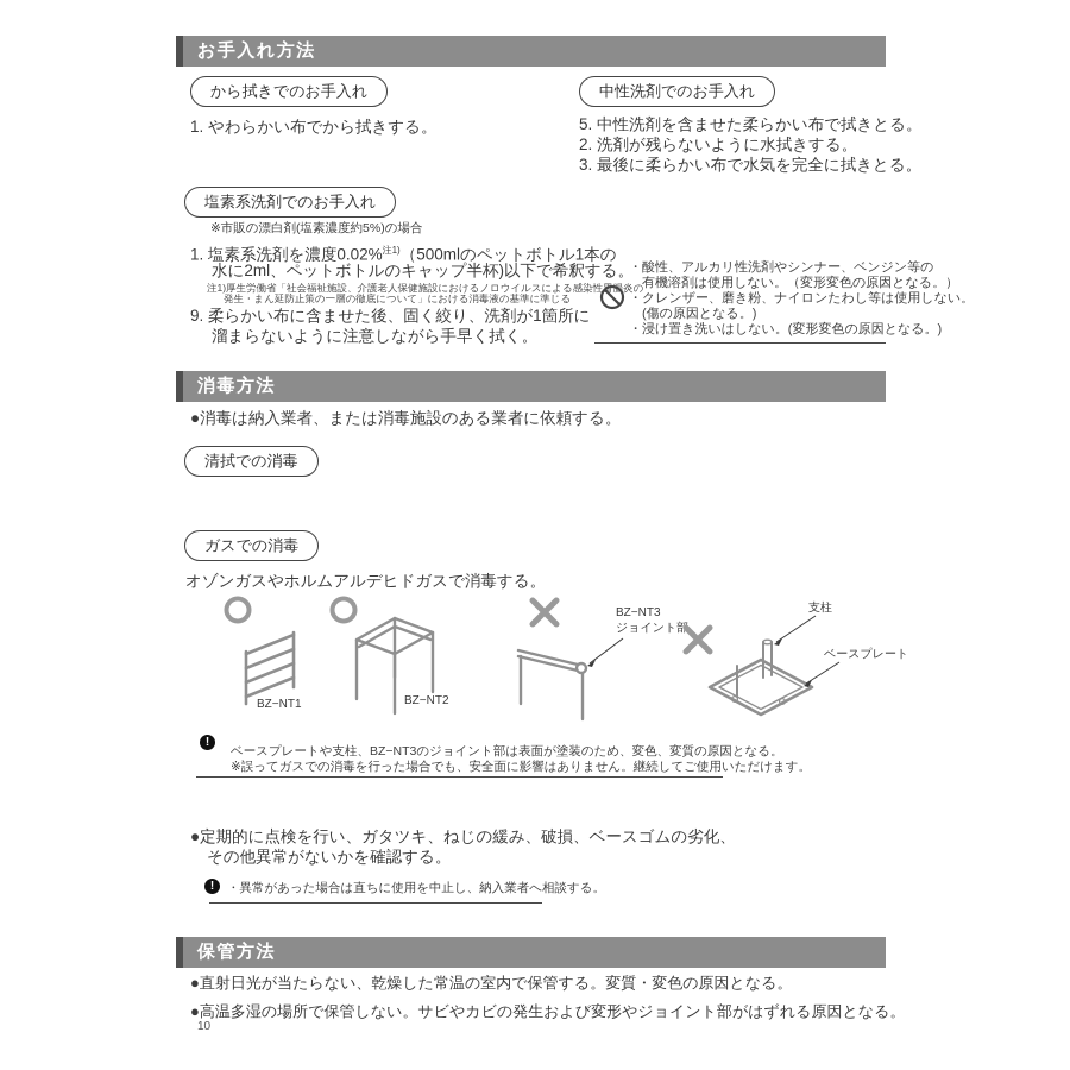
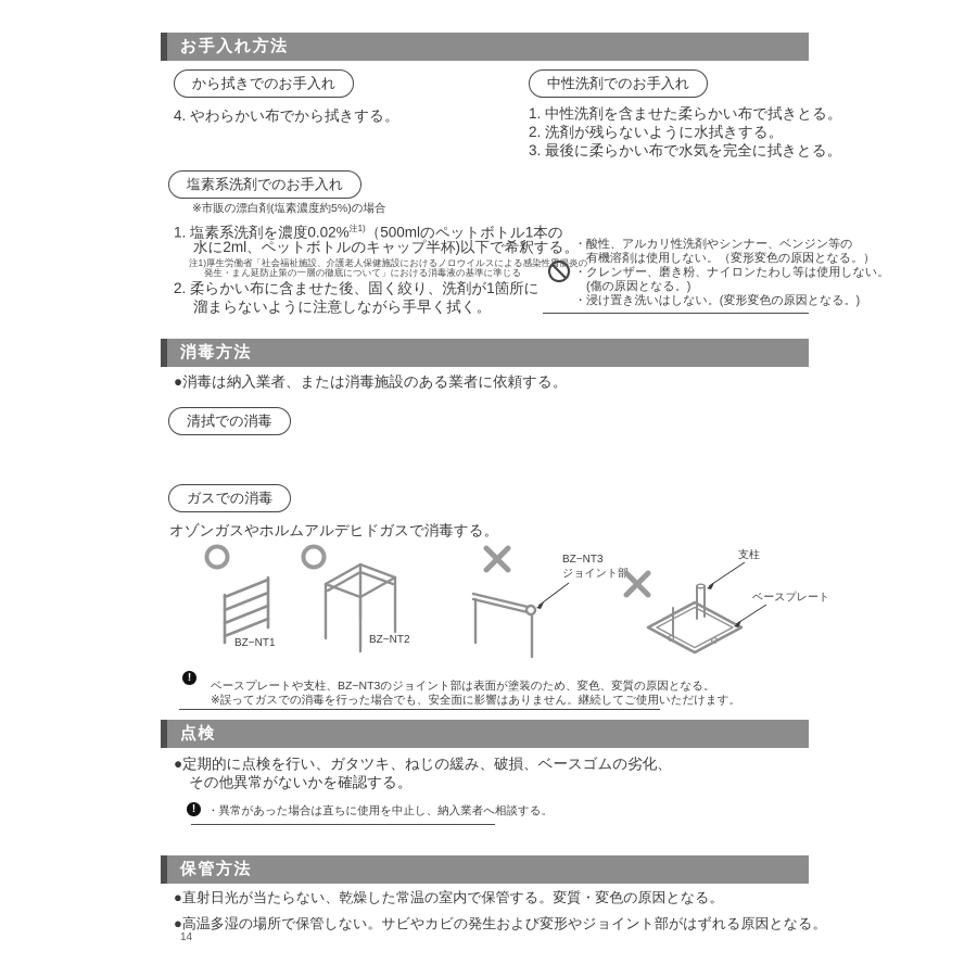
  お手入れ方法
  から拭きでのお手入れ
- 1. やわらかい布でから拭きする。
+ 4. やわらかい布でから拭きする。
  中性洗剤でのお手入れ
- 5. 中性洗剤を含ませた柔らかい布で拭きとる。
+ 1. 中性洗剤を含ませた柔らかい布で拭きとる。
  2. 洗剤が残らないように水拭きする。
  3. 最後に柔らかい布で水気を完全に拭きとる。
  塩素系洗剤でのお手入れ
  ※市販の漂白剤(塩素濃度約5%)の場合
  1. 塩素系洗剤を濃度0.02%注1)（500mlのペットボトル1本の
  水に2ml、ペットボトルのキャップ半杯)以下で希釈する。
  注1)厚生労働省「社会福祉施設、介護老人保健施設におけるノロウイルスによる感染性炎の
  発生・まん延防止策の一層の徹底について」における消毒液の基準に準じる
- 9. 柔らかい布に含ませた後、固く絞り、洗剤が1箇所に
+ 2. 柔らかい布に含ませた後、固く絞り、洗剤が1箇所に
  溜まらないように注意しながら手早く拭く。
  ・酸性、アルカリ性洗剤やシンナー、ベンジン等の
  有機溶剤は使用しない。（変形変色の原因となる。）
  ・クレンザー、磨き粉、ナイロンたわし等は使用しない。
  (傷の原因となる。)
  ・浸け置き洗いはしない。(変形変色の原因となる。)
  消毒方法
  ●消毒は納入業者、または消毒施設のある業者に依頼する。
  清拭での消毒
  ガスでの消毒
  オゾンガスやホルムアルデヒドガスで消毒する。
  BZ−NT1
  BZ−NT2
  BZ−NT3
  ジョイント部
  支柱
  ベースプレート
  !
  ベースプレートや支柱、BZ−NT3のジョイント部は表面が塗装のため、変色、変質の原因となる。
  ※誤ってガスでの消毒を行った場合でも、安全面に影響はありません。継続してご使用いただけます。
+ 点検
  ●定期的に点検を行い、ガタツキ、ねじの緩み、破損、ベースゴムの劣化、
  その他異常がないかを確認する。
  !
  ・異常があった場合は直ちに使用を中止し、納入業者へ相談する。
  保管方法
  ●直射日光が当たらない、乾燥した常温の室内で保管する。変質・変色の原因となる。
  ●高温多湿の場所で保管しない。サビやカビの発生および変形やジョイント部がはずれる原因となる。
- 10
+ 14
